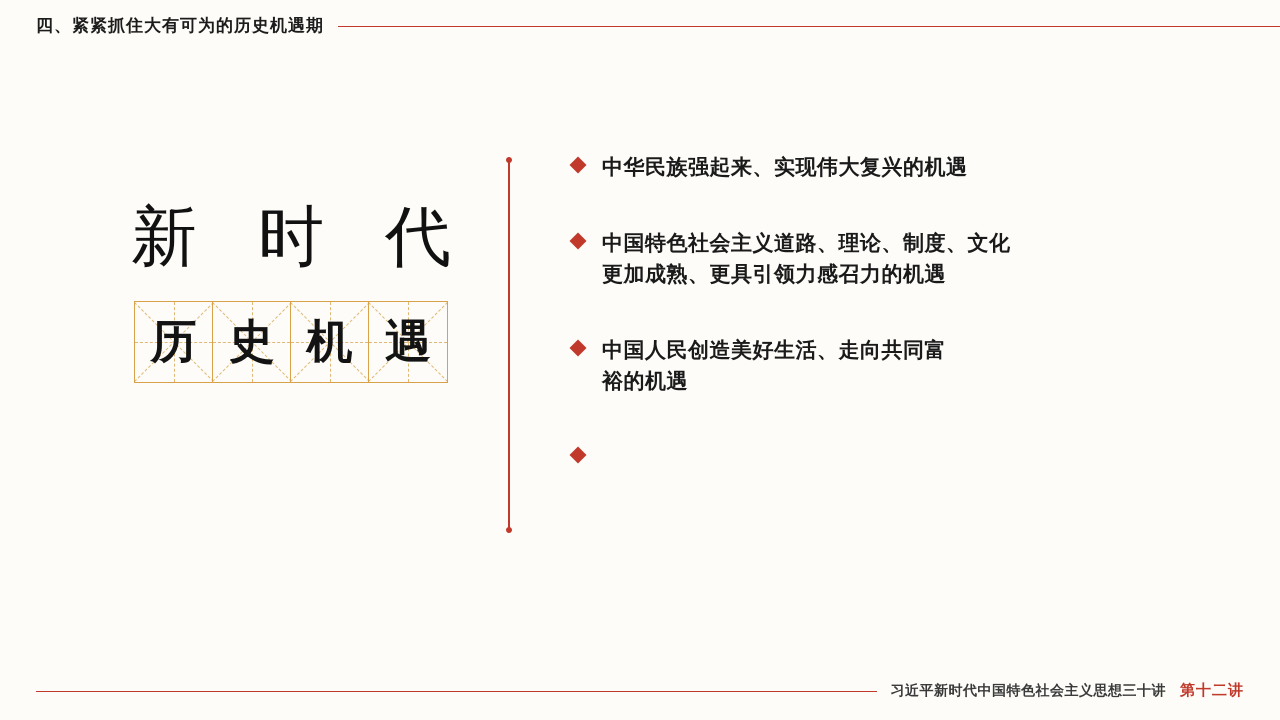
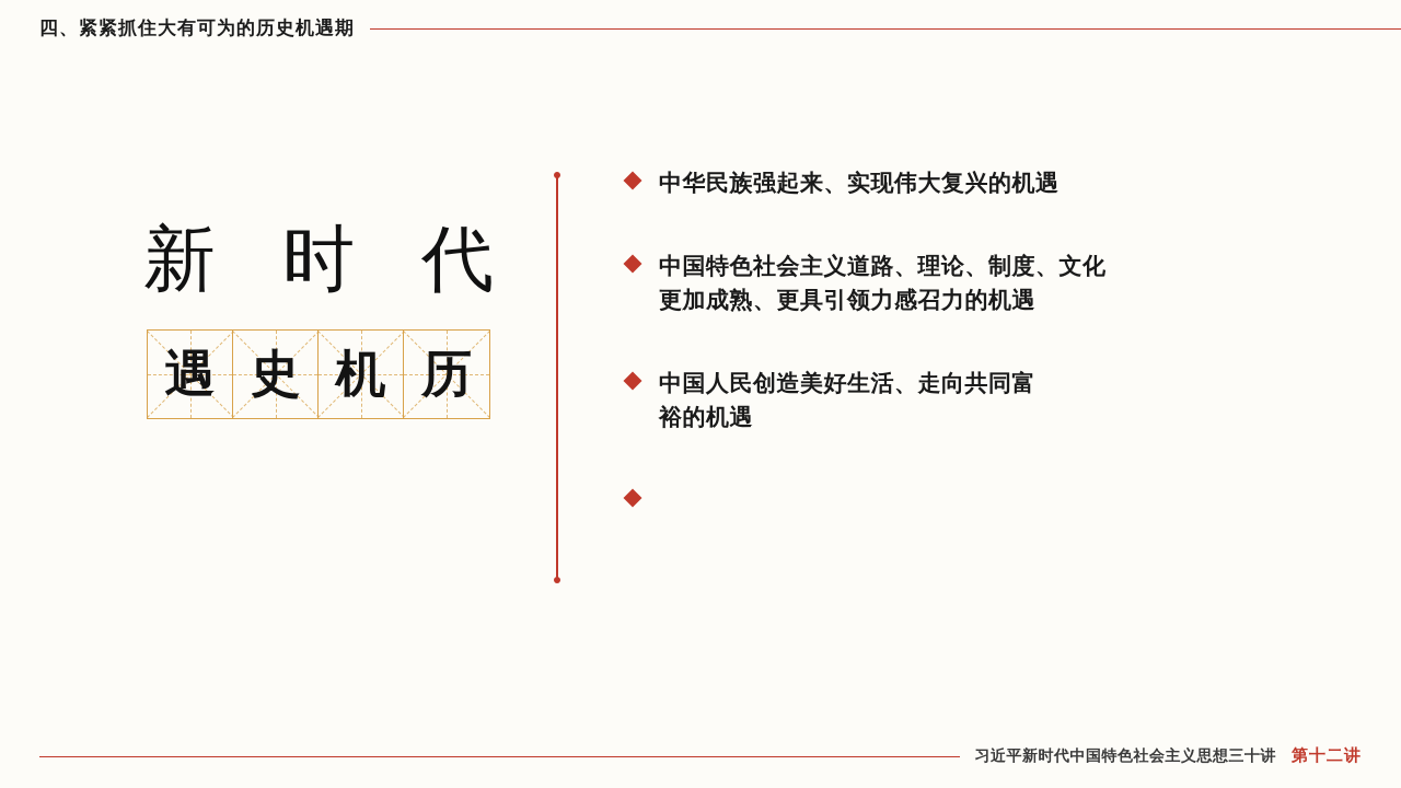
  四、紧紧抓住大有可为的历史机遇期
  新 时 代
- 历
+ 遇
  史
  机
- 遇
+ 历
  中华民族强起来、实现伟大复兴的机遇
  中国特色社会主义道路、理论、制度、文化
  更加成熟、更具引领力感召力的机遇
  中国人民创造美好生活、走向共同富
  裕的机遇
  习近平新时代中国特色社会主义思想三十讲
  第十二讲
